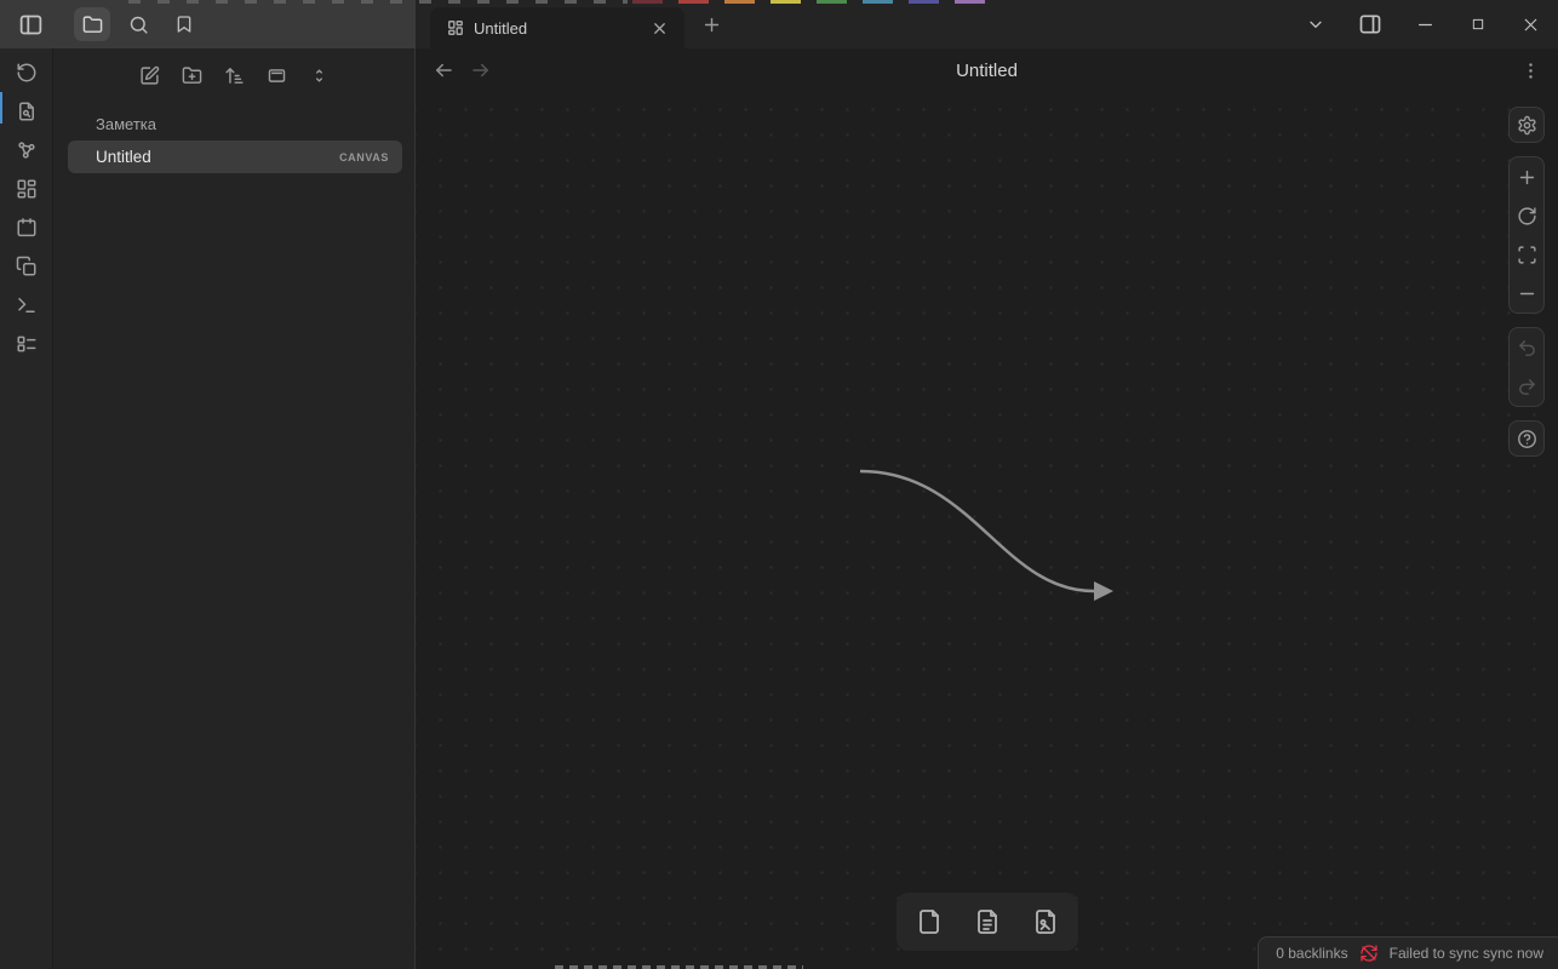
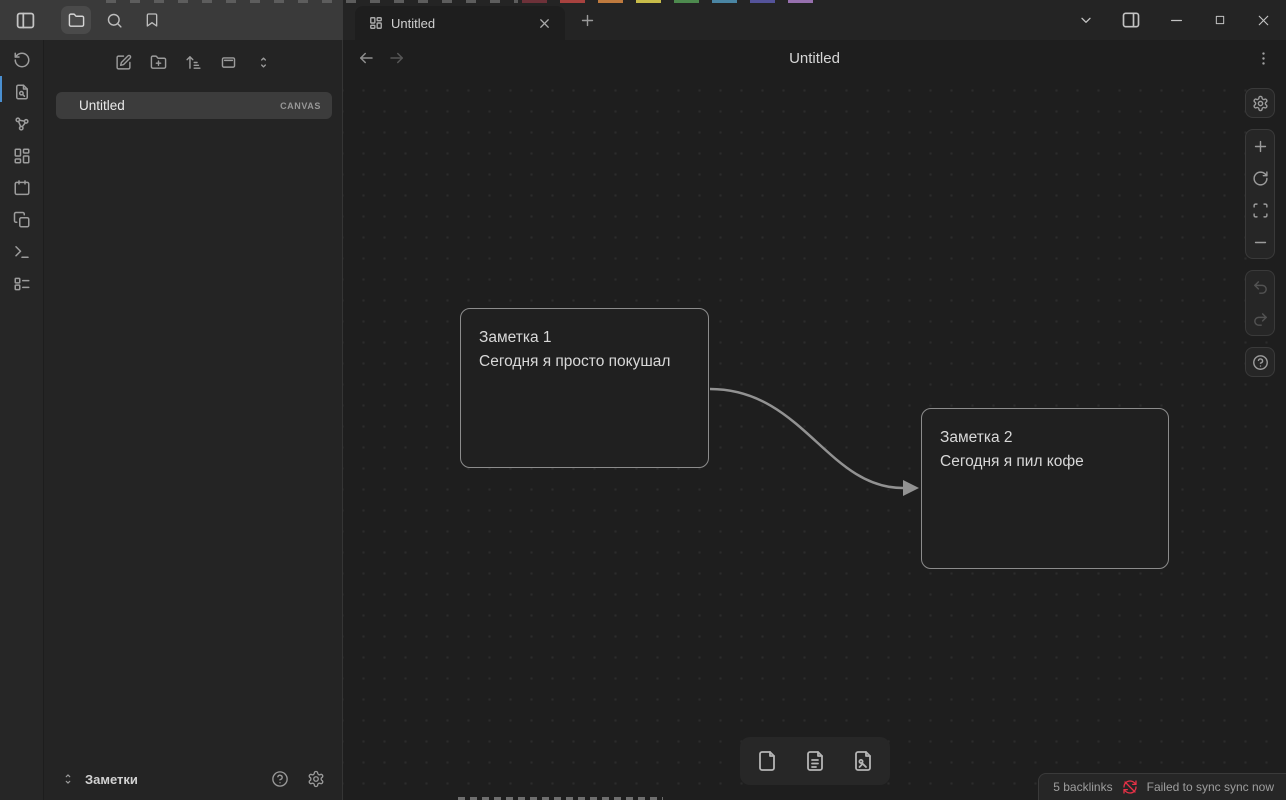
  Untitled
- Заметка
  Untitled
  CANVAS
+ Заметки
  Untitled
+ Заметка 1
+ Сегодня я просто покушал
+ Заметка 2
+ Сегодня я пил кофе
- 0 backlinks
+ 5 backlinks
  Failed to sync sync now
